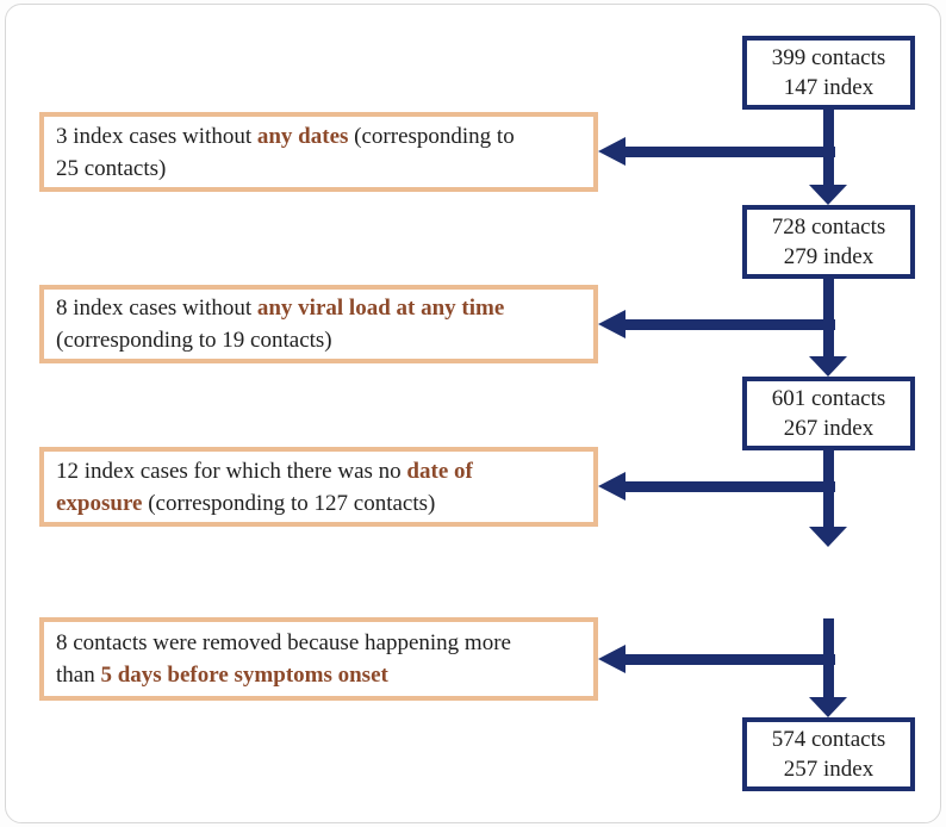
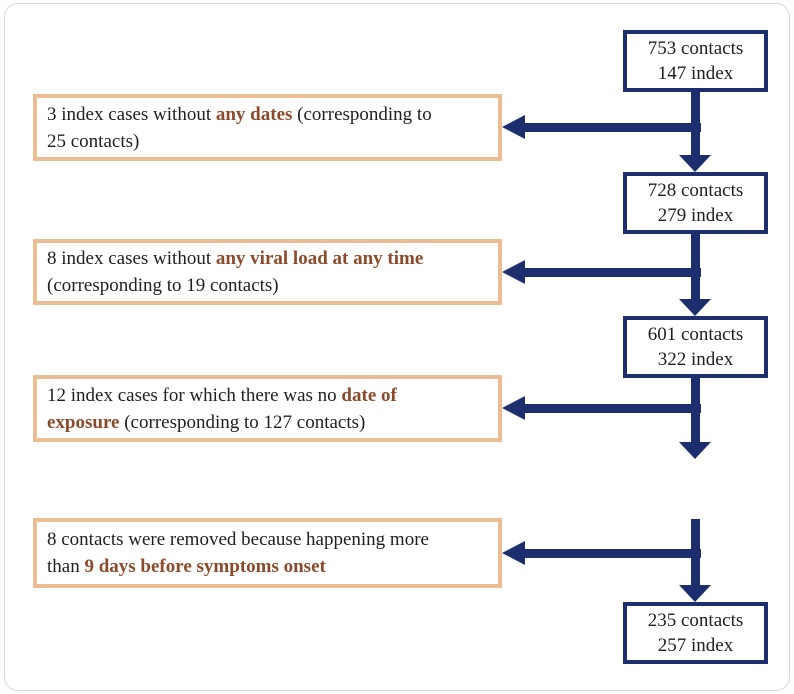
- 399 contacts
+ 753 contacts
  147 index
  728 contacts
  279 index
  601 contacts
- 267 index
+ 322 index
- 574 contacts
+ 235 contacts
  257 index
  3 index cases without any dates (corresponding to
  25 contacts)
  8 index cases without any viral load at any time
  (corresponding to 19 contacts)
  12 index cases for which there was no date of
  exposure (corresponding to 127 contacts)
  8 contacts were removed because happening more
- than 5 days before symptoms onset
+ than 9 days before symptoms onset
